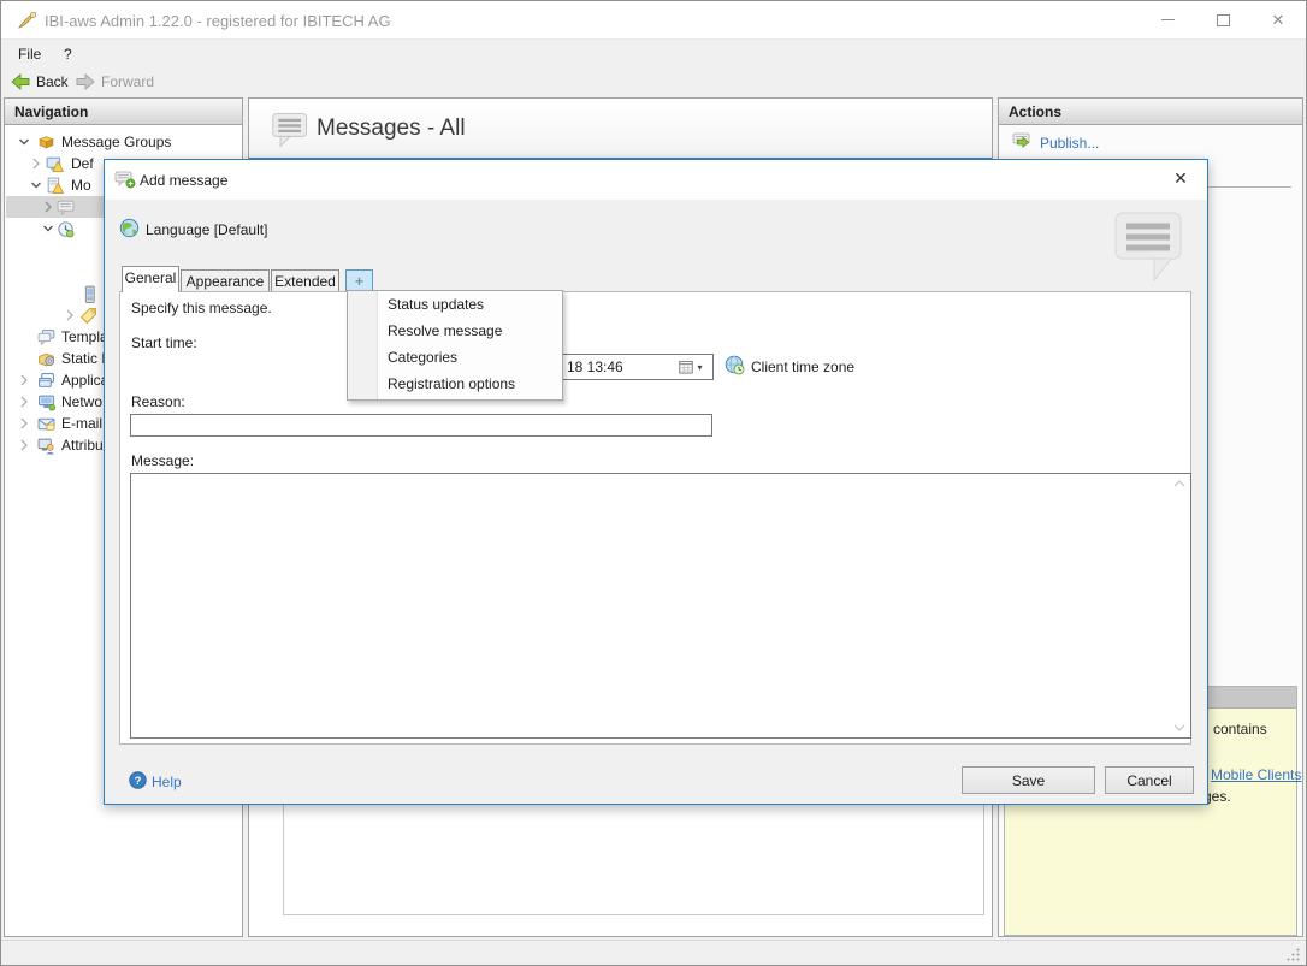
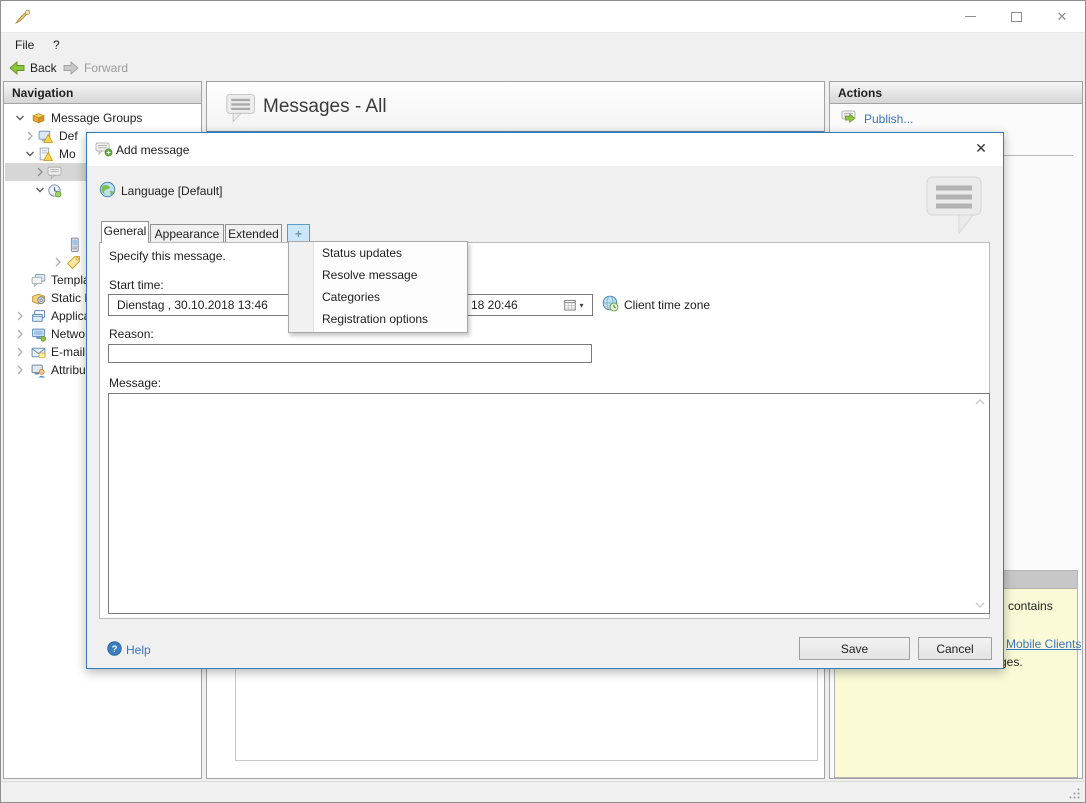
- IBI-aws Admin 1.22.0 - registered for IBITECH AG
  ✕
  File
  ?
  Back
  Forward
  Navigation
  Message Groups
  Def
  Mo
  Templ
  Static
  Applic
  Netwo
  E-mail
  Attribu
  Messages - All
  Actions
  Publish...
  contains
  Mobile Clients
  es.
  Add message
  ✕
  Language [Default]
  General
  Appearance
  Extended
  +
  Specify this message.
  Start time:
+ Dienstag , 30.10.2018 13:46
- 18 13:46
+ 18 20:46
  ▾
  Client time zone
  Reason:
  Message:
  ?
  Help
  Save
  Cancel
  Status updates
  Resolve message
  Categories
  Registration options
